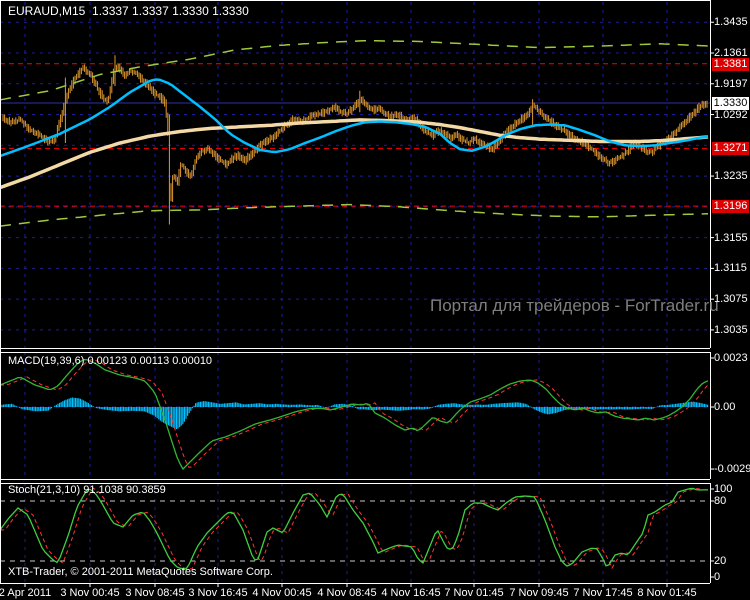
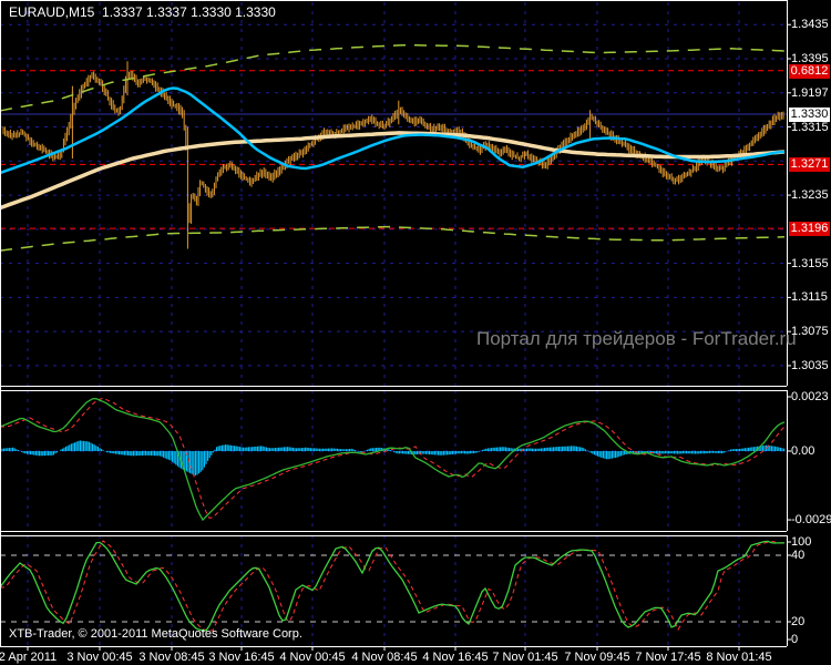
  EURAUD,M15 1.3337 1.3337 1.3330 1.3330
  Портал для трейдеров - ForTrader.ru
- MACD(19,39,6) 0.00123 0.00113 0.00010
- Stoch(21,3,10) 91.1038 90.3859
  XTB-Trader, © 2001-2011 MetaQuotes Software Corp.
  1.3435
- 2.1361
+ 1.3395
  1.9197
- 1.0292
+ 1.3315
  1.3235
  1.3155
  1.3115
  1.3075
  1.3035
  0.0023
  0.00
  -0.0029
  100
- 80
+ 40
  20
  0
- 1.3381
+ 0.6812
  1.3330
  1.3271
  1.3196
  2 Apr 2011
  3 Nov 00:45
  3 Nov 08:45
  3 Nov 16:45
  4 Nov 00:45
  4 Nov 08:45
  4 Nov 16:45
  7 Nov 01:45
  7 Nov 09:45
  7 Nov 17:45
  8 Nov 01:45
